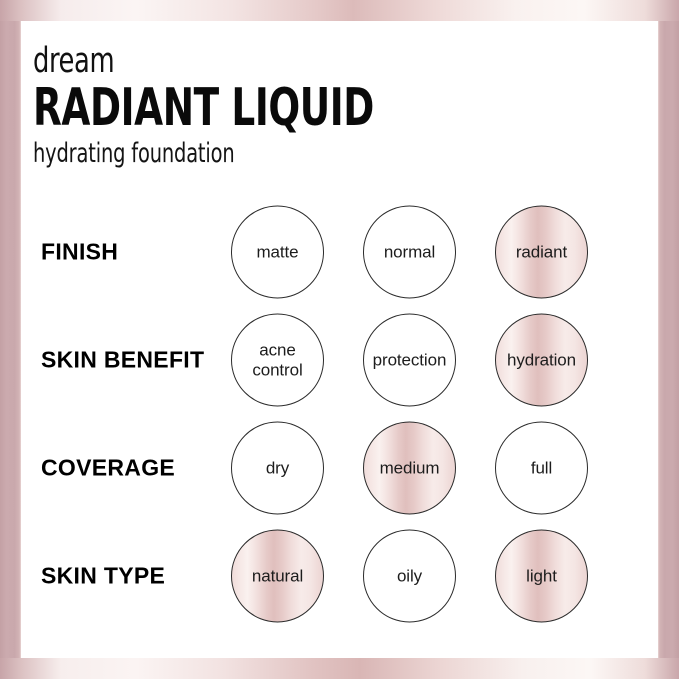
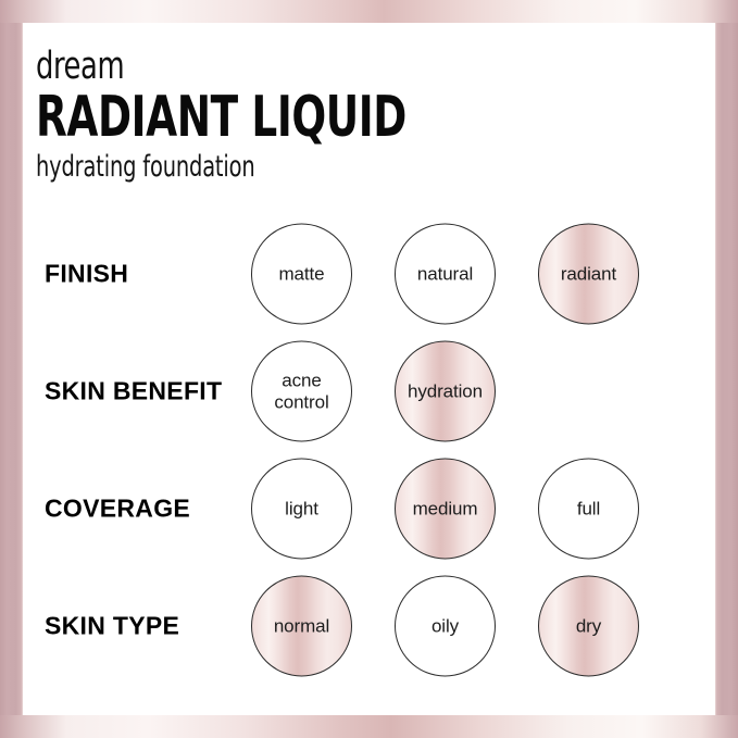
  dream
  RADIANT LIQUID
  hydrating foundation
  FINISH
  matte
- normal
+ natural
  radiant
  SKIN BENEFIT
  acne
  control
- protection
  hydration
  COVERAGE
- dry
+ light
  medium
  full
  SKIN TYPE
- natural
+ normal
  oily
- light
+ dry
